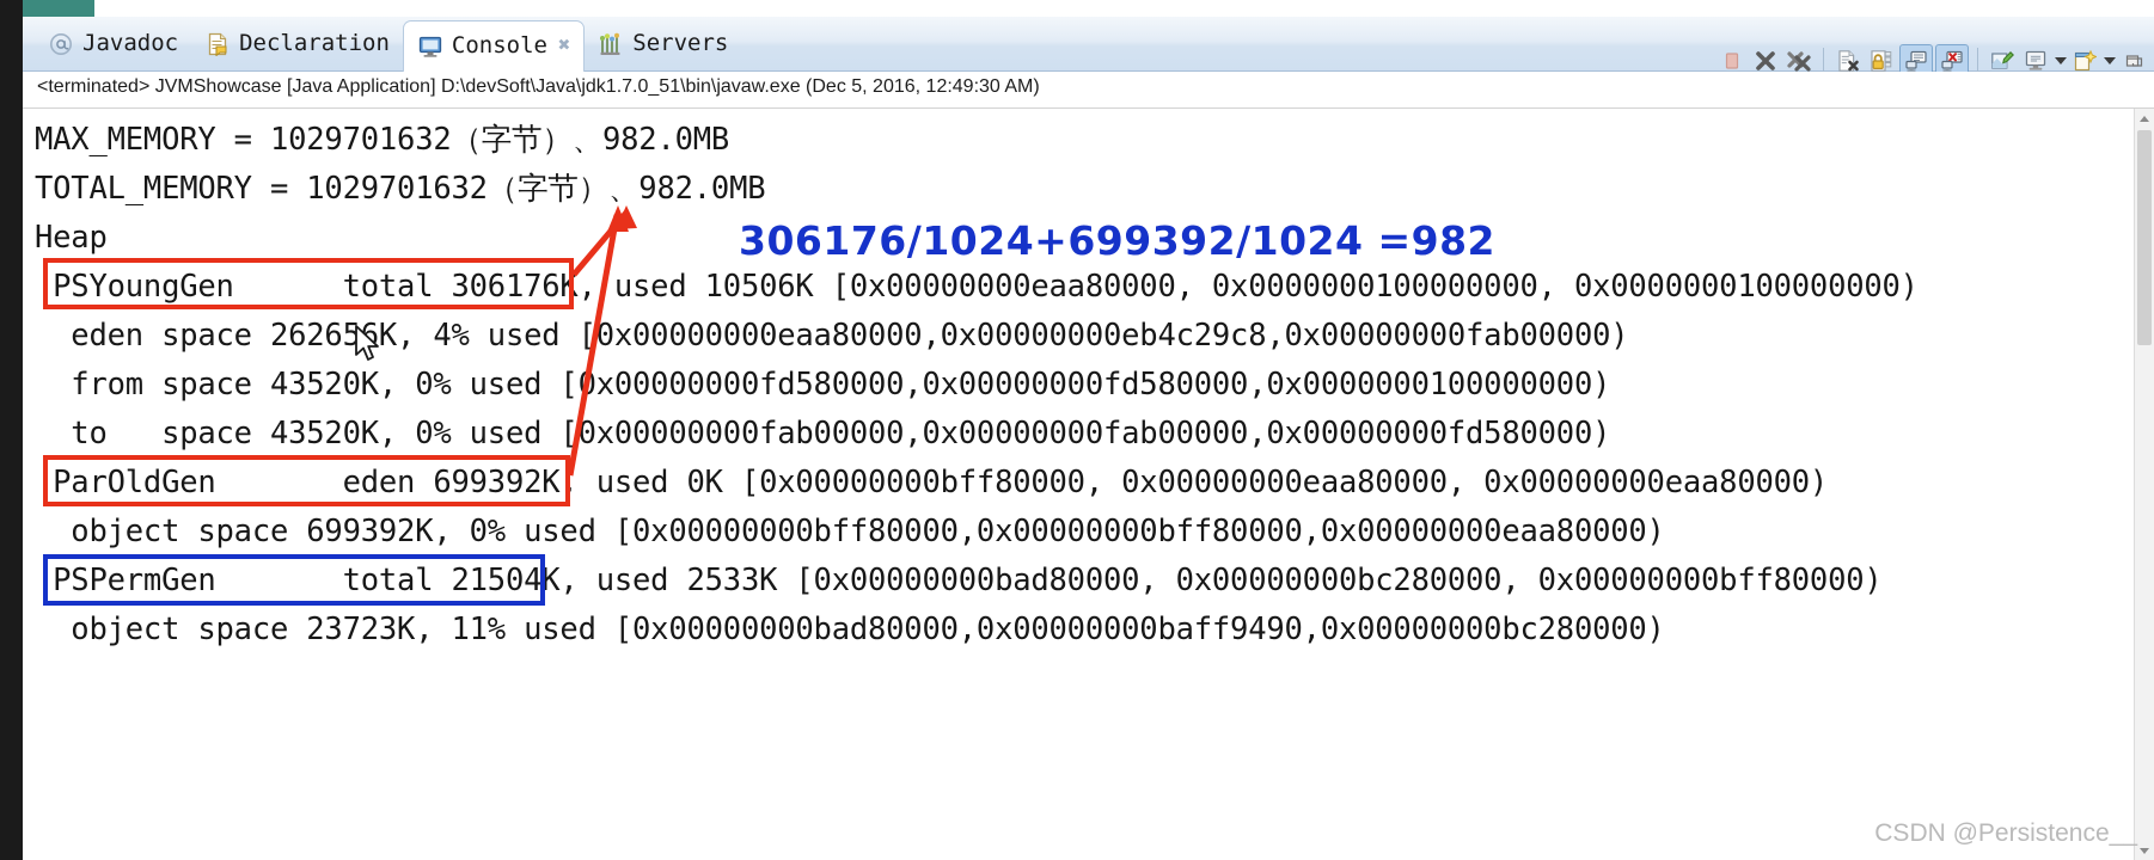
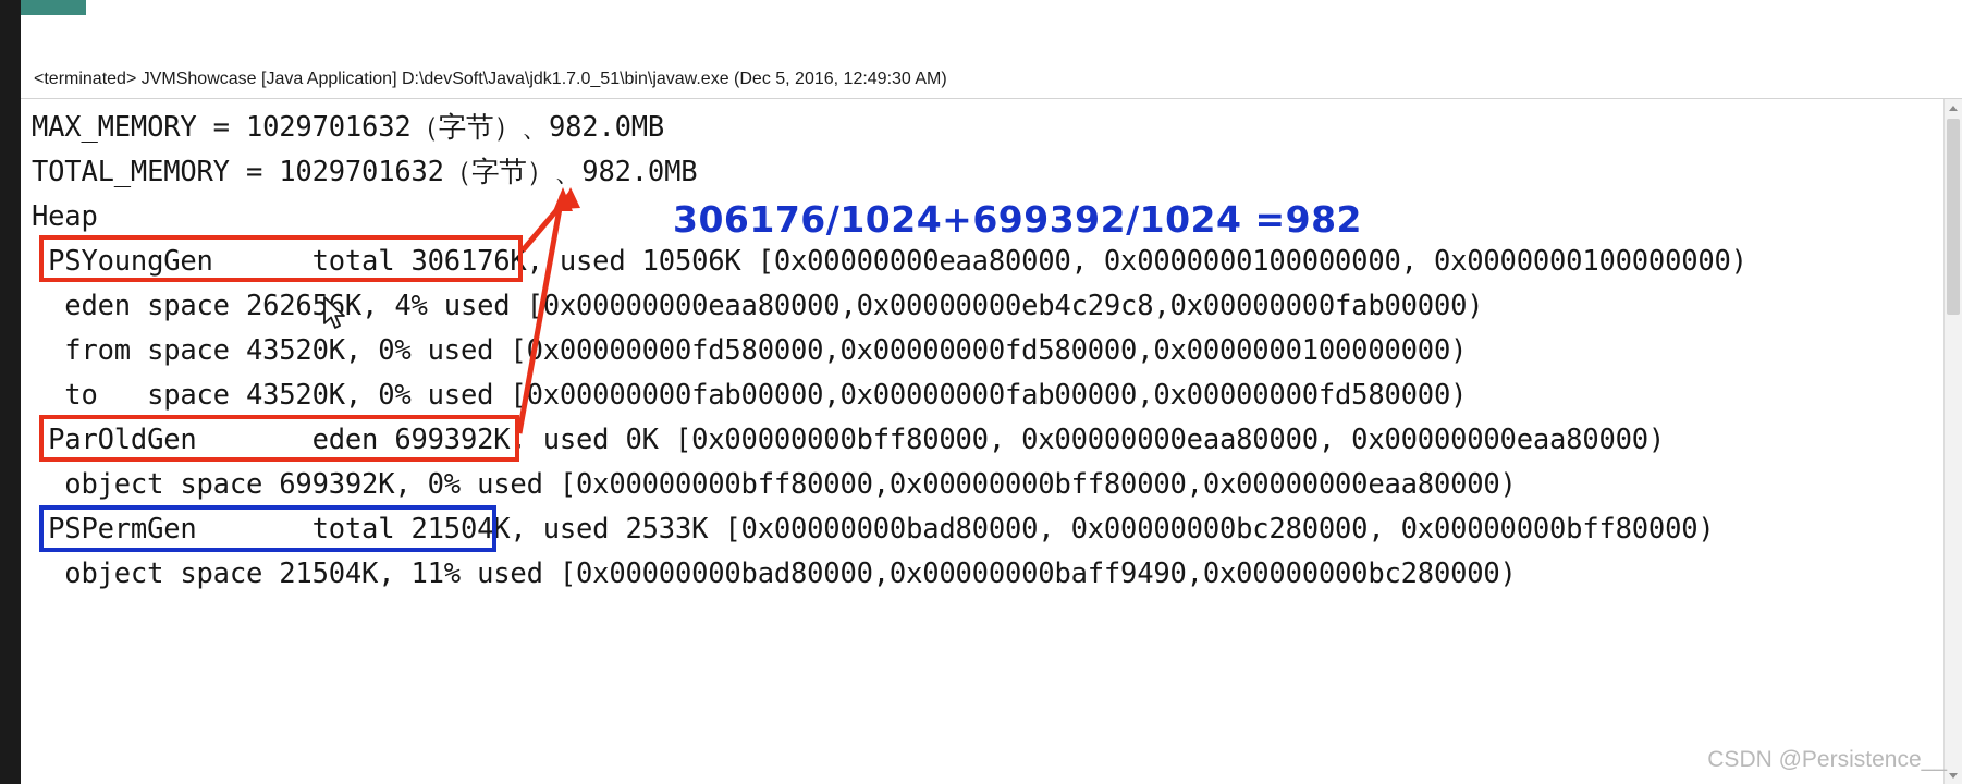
- Javadoc
- Declaration
- Console
- ✖
- Servers
  <terminated> JVMShowcase [Java Application] D:\devSoft\Java\jdk1.7.0_51\bin\javaw.exe (Dec 5, 2016, 12:49:30 AM)
  MAX_MEMORY = 1029701632（字节）、982.0MB
  TOTAL_MEMORY = 1029701632（字节）、982.0MB
  Heap
  PSYoungGen total 306176K, used 10506K [0x00000000eaa80000, 0x0000000100000000, 0x0000000100000000)
  eden space 262656K, 4% used [0x00000000eaa80000,0x00000000eb4c29c8,0x00000000fab00000)
  from space 43520K, 0% used [x00000000fd580000,0x00000000fd580000,0x0000000100000000)
  to space 43520K, 0% used [0x00000000fab00000,0x00000000fab00000,0x00000000fd580000)
  ParOldGen eden 699392K, used 0K [0x00000000bff80000, 0x00000000eaa80000, 0x00000000eaa80000)
  object space 699392K, 0% used [0x00000000bff80000,0x00000000bff80000,0x00000000eaa80000)
  PSPermGen total 21504K, used 2533K [0x00000000bad80000, 0x00000000bc280000, 0x00000000bff80000)
- object space 23723K, 11% used [0x00000000bad80000,0x00000000baff9490,0x00000000bc280000)
+ object space 21504K, 11% used [0x00000000bad80000,0x00000000baff9490,0x00000000bc280000)
  306176/1024+699392/1024 =982
  CSDN @Persistence__
